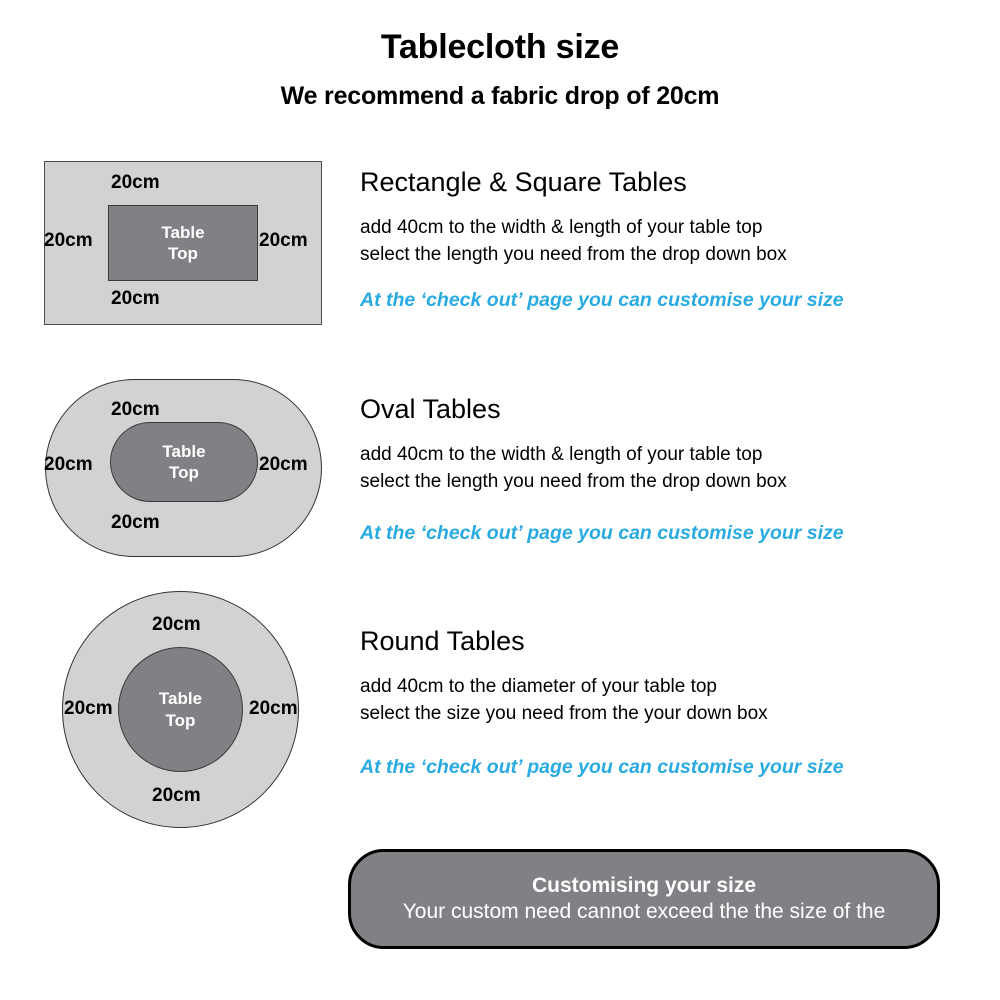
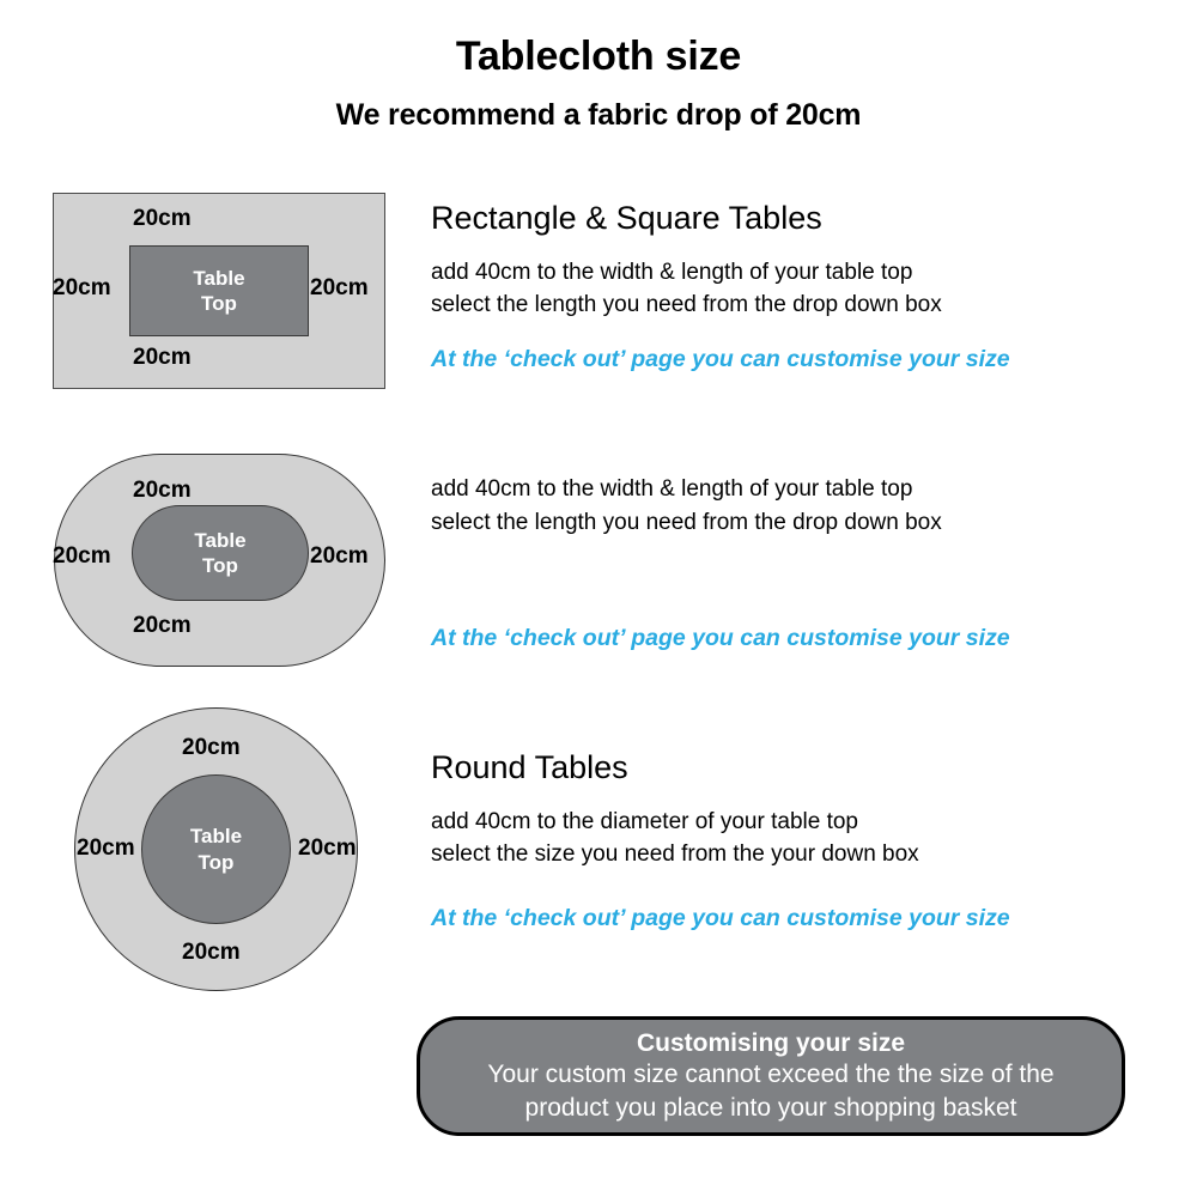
  Tablecloth size
  We recommend a fabric drop of 20cm
  Table
  Top
  20cm
  20cm
  20cm
  20cm
  Rectangle & Square Tables
  add 40cm to the width & length of your table top
  select the length you need from the drop down box
  At the ‘check out’ page you can customise your size
  Table
  Top
  20cm
  20cm
  20cm
  20cm
- Oval Tables
  add 40cm to the width & length of your table top
  select the length you need from the drop down box
  At the ‘check out’ page you can customise your size
  Table
  Top
  20cm
  20cm
  20cm
  20cm
  Round Tables
  add 40cm to the diameter of your table top
  select the size you need from the your down box
  At the ‘check out’ page you can customise your size
  Customising your size
- Your custom need cannot exceed the the size of the
+ Your custom size cannot exceed the the size of the
+ product you place into your shopping basket
